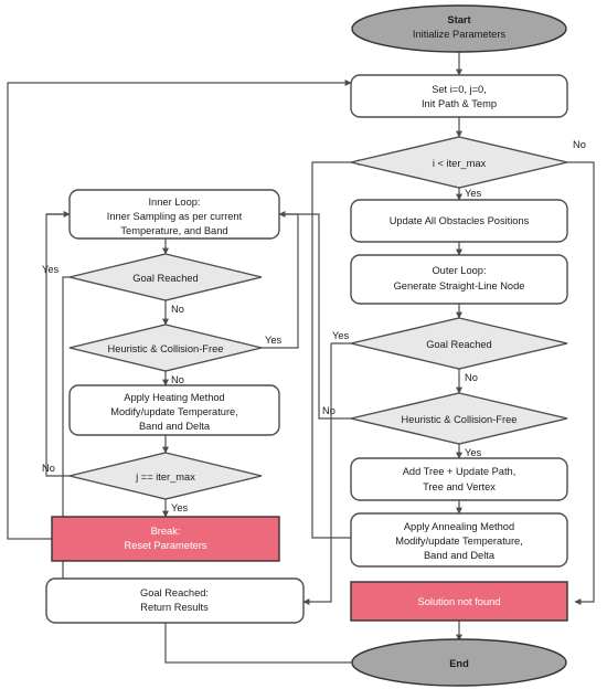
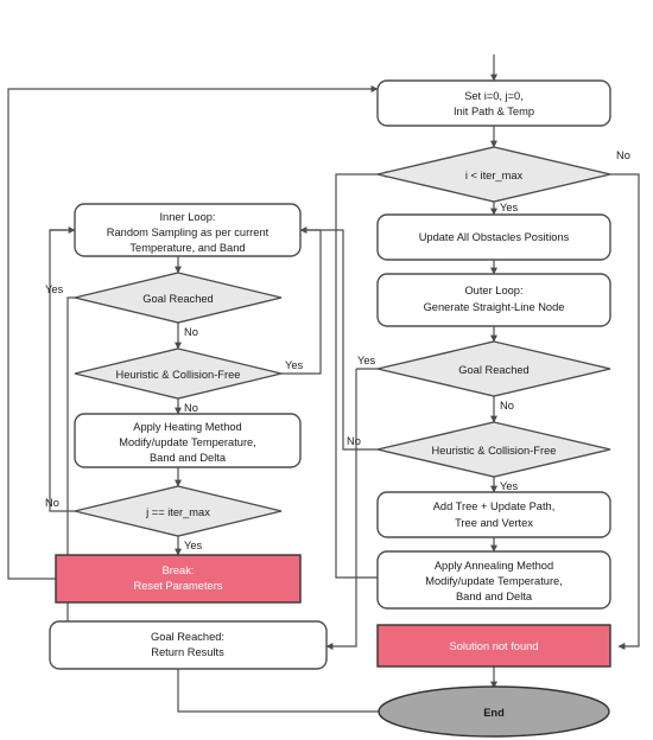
- Start
- Initialize Parameters
  Set i=0, j=0,
  Init Path & Temp
  i < iter_max
  No
  Yes
  Update All Obstacles Positions
  Outer Loop:
  Generate Straight-Line Node
  Goal Reached
  Yes
  No
  Heuristic & Collision-Free
  No
  Yes
  Add Tree + Update Path,
  Tree and Vertex
  Apply Annealing Method
  Modify/update Temperature,
  Band and Delta
  Solution not found
  End
  Inner Loop:
- Inner Sampling as per current
+ Random Sampling as per current
  Temperature, and Band
  Goal Reached
  Yes
  No
  Heuristic & Collision-Free
  Yes
  No
  Apply Heating Method
  Modify/update Temperature,
  Band and Delta
  j == iter_max
  No
  Yes
  Break:
  Reset Parameters
  Goal Reached:
  Return Results
